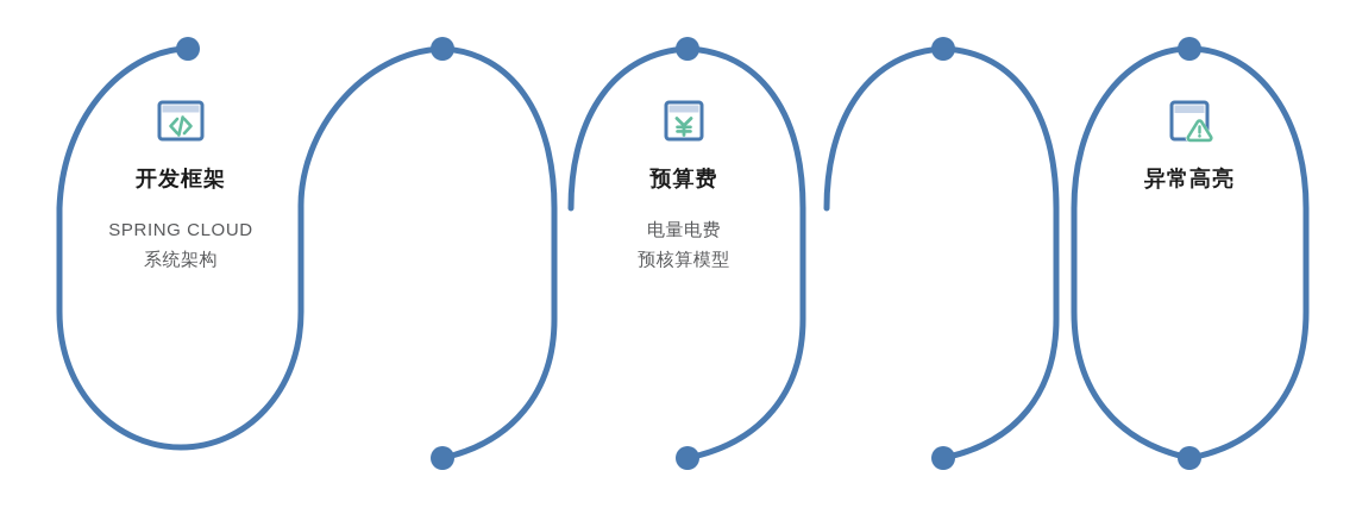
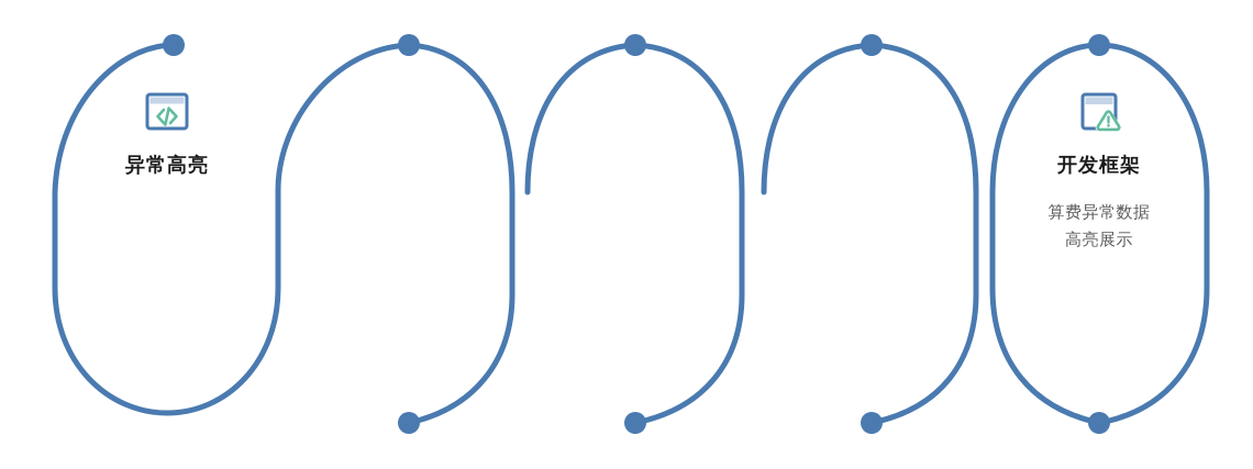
- 开发框架
+ 异常高亮
- SPRING CLOUD
- 系统架构
- 预算费
- 电量电费
- 预核算模型
- 异常高亮
+ 开发框架
+ 算费异常数据
+ 高亮展示
